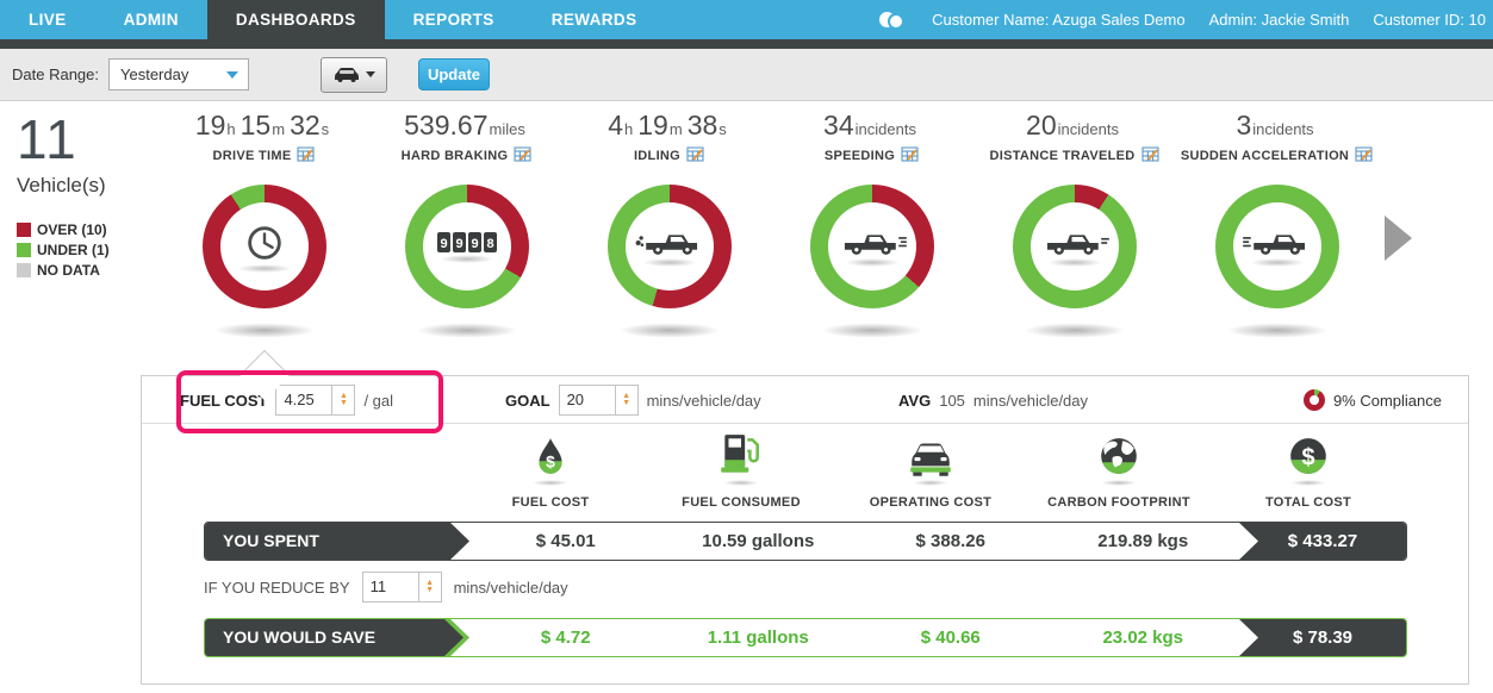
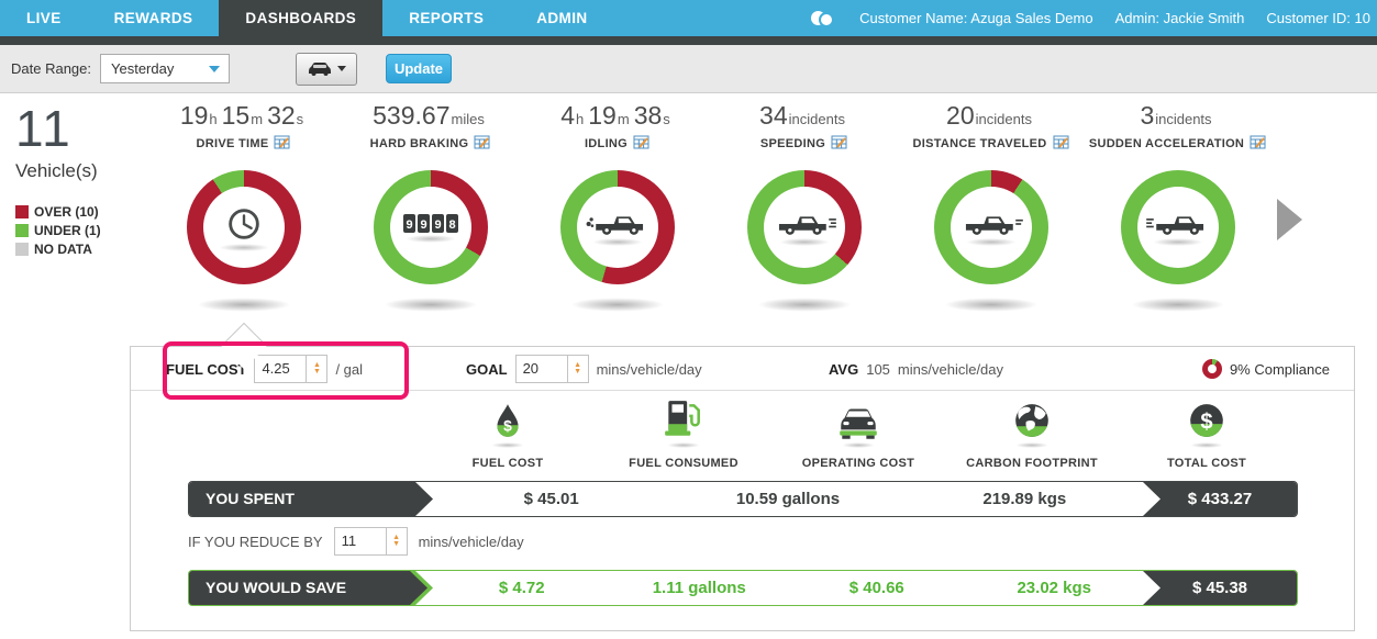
  LIVE
- ADMIN
+ REWARDS
  DASHBOARDS
  REPORTS
- REWARDS
+ ADMIN
  Customer Name: Azuga Sales Demo
  Admin: Jackie Smith
  Customer ID: 10
  Date Range:
  Yesterday
  Update
  11
  Vehicle(s)
  OVER (10)
  UNDER (1)
  NO DATA
  19h 15m 32s
  DRIVE TIME
  539.67miles
  HARD BRAKING
  9
  9
  9
  8
  4h 19m 38s
  IDLING
  34incidents
  SPEEDING
  20incidents
  DISTANCE TRAVELED
  3incidents
  SUDDEN ACCELERATION
  FUEL COST
  4.25
  / gal
  GOAL
  20
  mins/vehicle/day
  AVG
  105
  mins/vehicle/day
  9% Compliance
  $
  FUEL COST
  FUEL CONSUMED
  OPERATING COST
  CARBON FOOTPRINT
  $
  TOTAL COST
  YOU SPENT
  $ 45.01
  10.59 gallons
- $ 388.26
  219.89 kgs
  $ 433.27
  IF YOU REDUCE BY
  11
  mins/vehicle/day
  YOU WOULD SAVE
  $ 4.72
  1.11 gallons
  $ 40.66
  23.02 kgs
- $ 78.39
+ $ 45.38
